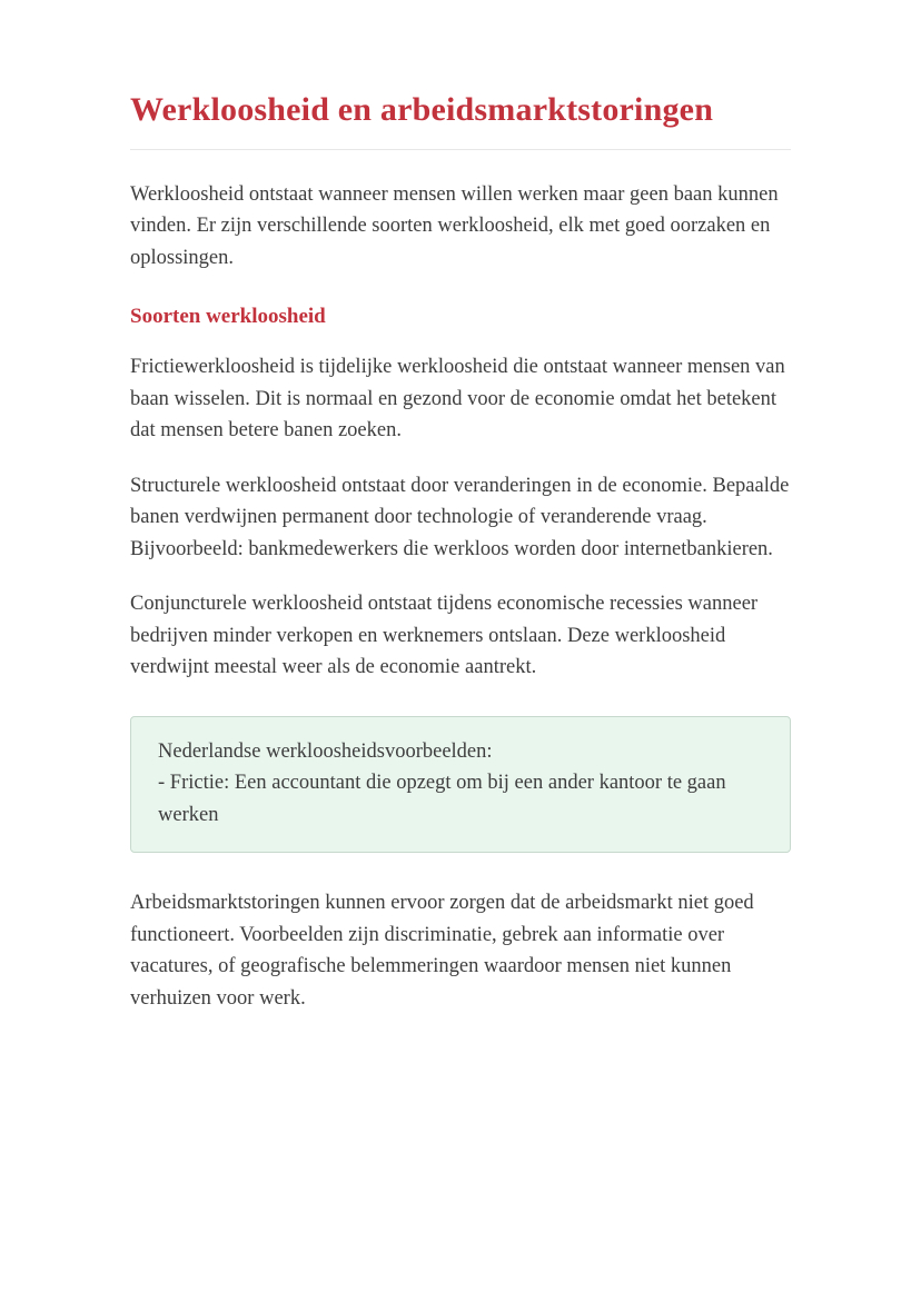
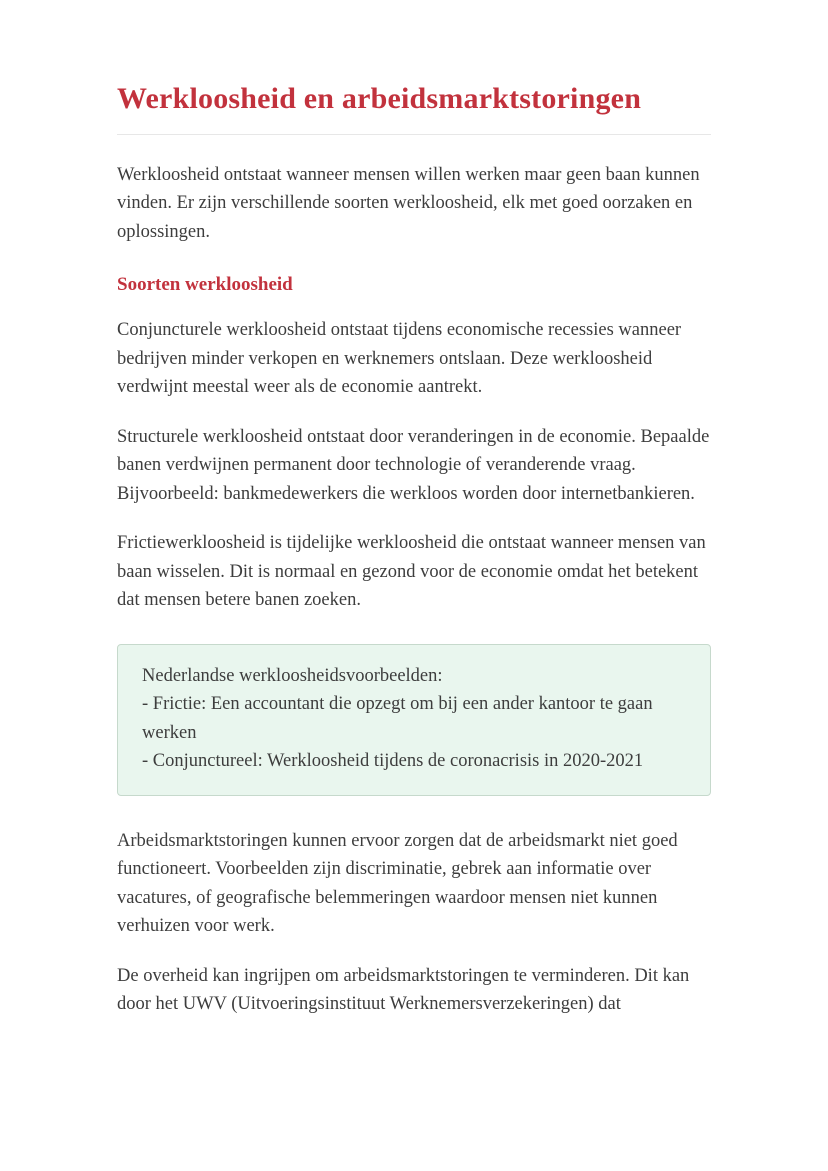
  Werkloosheid en arbeidsmarktstoringen
  Werkloosheid ontstaat wanneer mensen willen werken maar geen baan kunnen vinden. Er zijn verschillende soorten werkloosheid, elk met goed oorzaken en oplossingen.
  Soorten werkloosheid
- Frictiewerkloosheid is tijdelijke werkloosheid die ontstaat wanneer mensen van baan wisselen. Dit is normaal en gezond voor de economie omdat het betekent dat mensen betere banen zoeken.
+ Conjuncturele werkloosheid ontstaat tijdens economische recessies wanneer bedrijven minder verkopen en werknemers ontslaan. Deze werkloosheid verdwijnt meestal weer als de economie aantrekt.
  Structurele werkloosheid ontstaat door veranderingen in de economie. Bepaalde banen verdwijnen permanent door technologie of veranderende vraag. Bijvoorbeeld: bankmedewerkers die werkloos worden door internetbankieren.
- Conjuncturele werkloosheid ontstaat tijdens economische recessies wanneer bedrijven minder verkopen en werknemers ontslaan. Deze werkloosheid verdwijnt meestal weer als de economie aantrekt.
+ Frictiewerkloosheid is tijdelijke werkloosheid die ontstaat wanneer mensen van baan wisselen. Dit is normaal en gezond voor de economie omdat het betekent dat mensen betere banen zoeken.
  Nederlandse werkloosheidsvoorbeelden:
  - Frictie: Een accountant die opzegt om bij een ander kantoor te gaan werken
+ - Conjunctureel: Werkloosheid tijdens de coronacrisis in 2020-2021
  Arbeidsmarktstoringen kunnen ervoor zorgen dat de arbeidsmarkt niet goed functioneert. Voorbeelden zijn discriminatie, gebrek aan informatie over vacatures, of geografische belemmeringen waardoor mensen niet kunnen verhuizen voor werk.
+ De overheid kan ingrijpen om arbeidsmarktstoringen te verminderen. Dit kan door het UWV (Uitvoeringsinstituut Werknemersverzekeringen) dat
